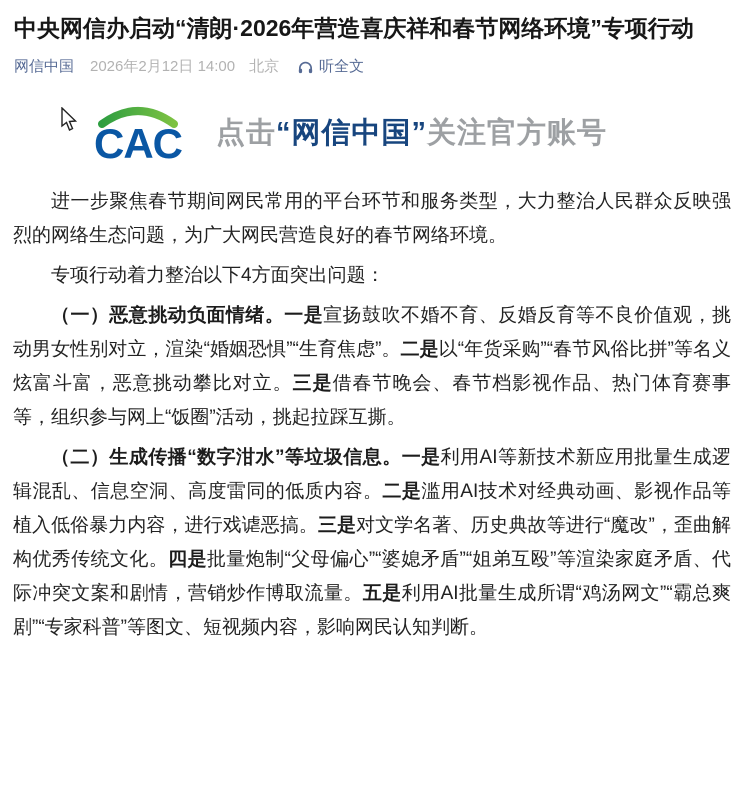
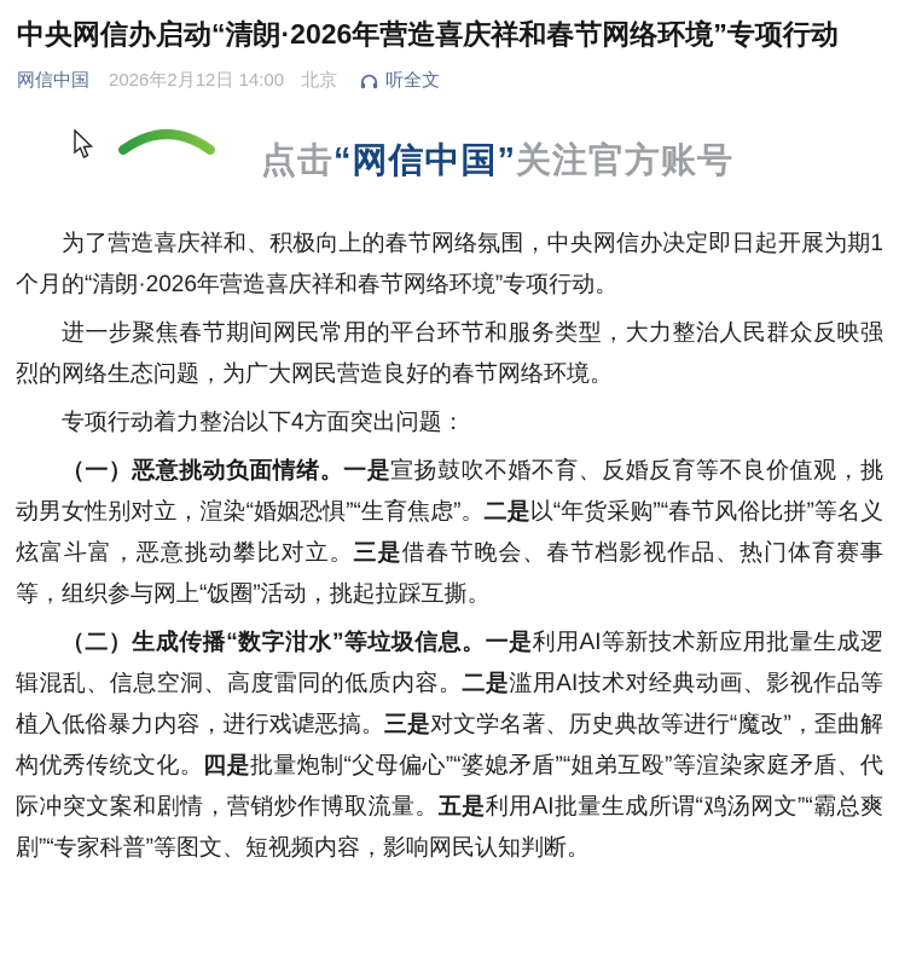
  中央网信办启动“清朗·2026年营造喜庆祥和春节网络环境”专项行动
  网信中国
  2026年2月12日 14:00
  北京
  听全文
- CAC
  点击“网信中国”关注官方账号
+ 为了营造喜庆祥和、积极向上的春节网络氛围，中央网信办决定即日起开展为期1个月的“清朗·2026年营造喜庆祥和春节网络环境”专项行动。
  进一步聚焦春节期间网民常用的平台环节和服务类型，大力整治人民群众反映强烈的网络生态问题，为广大网民营造良好的春节网络环境。
  专项行动着力整治以下4方面突出问题：
  （一）恶意挑动负面情绪。一是宣扬鼓吹不婚不育、反婚反育等不良价值观，挑动男女性别对立，渲染“婚姻恐惧”“生育焦虑”。二是以“年货采购”“春节风俗比拼”等名义炫富斗富，恶意挑动攀比对立。三是借春节晚会、春节档影视作品、热门体育赛事等，组织参与网上“饭圈”活动，挑起拉踩互撕。
  （二）生成传播“数字泔水”等垃圾信息。一是利用AI等新技术新应用批量生成逻辑混乱、信息空洞、高度雷同的低质内容。二是滥用AI技术对经典动画、影视作品等植入低俗暴力内容，进行戏谑恶搞。三是对文学名著、历史典故等进行“魔改”，歪曲解构优秀传统文化。四是批量炮制“父母偏心”“婆媳矛盾”“姐弟互殴”等渲染家庭矛盾、代际冲突文案和剧情，营销炒作博取流量。五是利用AI批量生成所谓“鸡汤网文”“霸总爽剧”“专家科普”等图文、短视频内容，影响网民认知判断。
